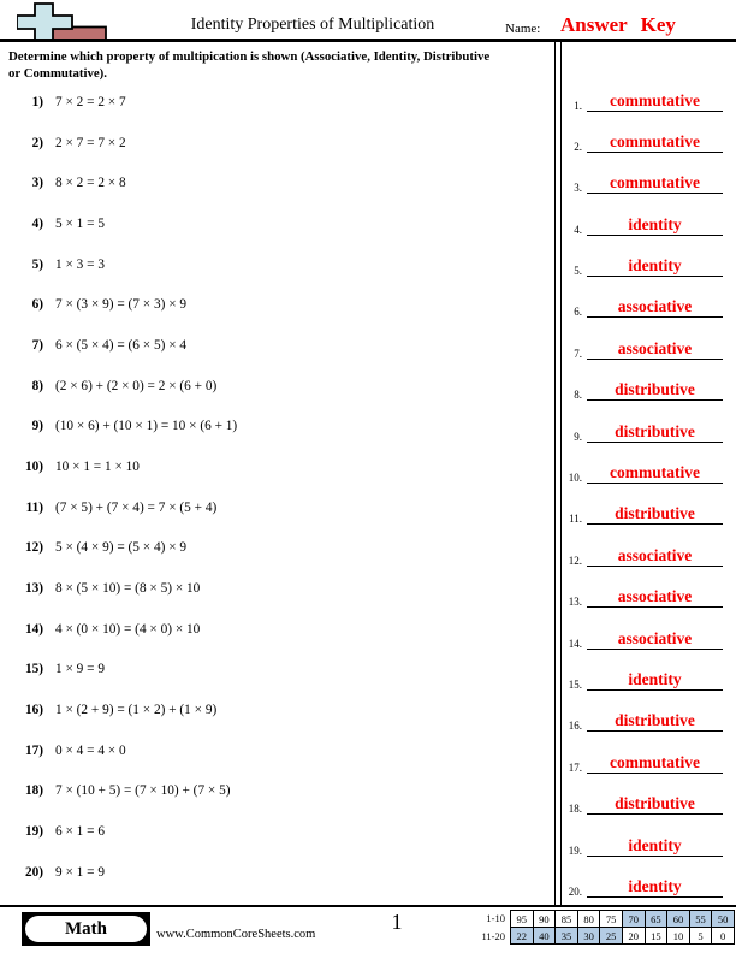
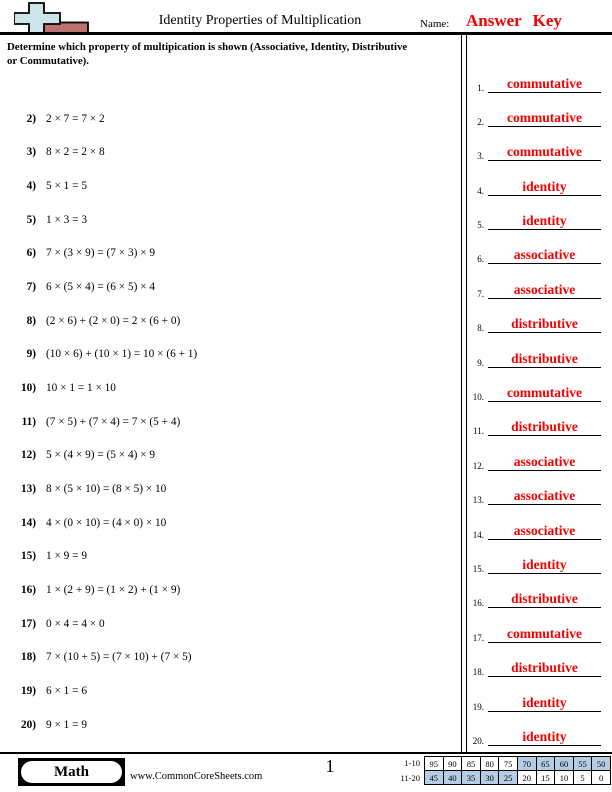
  Identity Properties of Multiplication
  Name:
  Answer Key
  Determine which property of multipication is shown (Associative, Identity, Distributive
  or Commutative).
- 1)
- 7 × 2 = 2 × 7
  2)
  2 × 7 = 7 × 2
  3)
  8 × 2 = 2 × 8
  4)
  5 × 1 = 5
  5)
  1 × 3 = 3
  6)
  7 × (3 × 9) = (7 × 3) × 9
  7)
  6 × (5 × 4) = (6 × 5) × 4
  8)
  (2 × 6) + (2 × 0) = 2 × (6 + 0)
  9)
  (10 × 6) + (10 × 1) = 10 × (6 + 1)
  10)
  10 × 1 = 1 × 10
  11)
  (7 × 5) + (7 × 4) = 7 × (5 + 4)
  12)
  5 × (4 × 9) = (5 × 4) × 9
  13)
  8 × (5 × 10) = (8 × 5) × 10
  14)
  4 × (0 × 10) = (4 × 0) × 10
  15)
  1 × 9 = 9
  16)
  1 × (2 + 9) = (1 × 2) + (1 × 9)
  17)
  0 × 4 = 4 × 0
  18)
  7 × (10 + 5) = (7 × 10) + (7 × 5)
  19)
  6 × 1 = 6
  20)
  9 × 1 = 9
  1.
  commutative
  2.
  commutative
  3.
  commutative
  4.
  identity
  5.
  identity
  6.
  associative
  7.
  associative
  8.
  distributive
  9.
  distributive
  10.
  commutative
  11.
  distributive
  12.
  associative
  13.
  associative
  14.
  associative
  15.
  identity
  16.
  distributive
  17.
  commutative
  18.
  distributive
  19.
  identity
  20.
  identity
  Math
  www.CommonCoreSheets.com
  1
  1-10
  11-20
  95	90	85	80	75	70	65	60	55	50
- 22	40	35	30	25	20	15	10	5	0
+ 45	40	35	30	25	20	15	10	5	0
